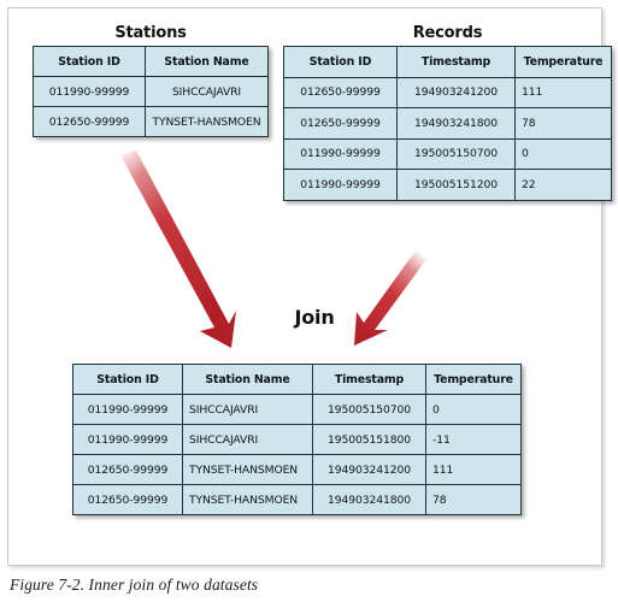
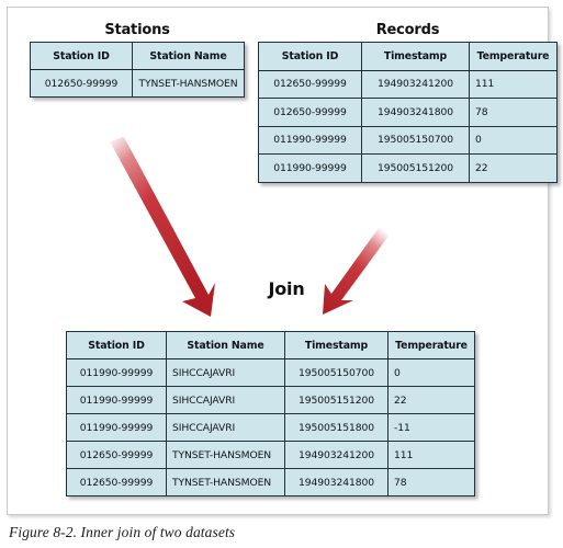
  Stations
  Station ID	Station Name
- 011990-99999	SIHCCAJAVRI
  012650-99999	TYNSET-HANSMOEN
  Records
  Station ID	Timestamp	Temperature
  012650-99999	194903241200	111
  012650-99999	194903241800	78
  011990-99999	195005150700	0
  011990-99999	195005151200	22
  Join
  Station ID	Station Name	Timestamp	Temperature
  011990-99999	SIHCCAJAVRI	195005150700	0
+ 011990-99999	SIHCCAJAVRI	195005151200	22
  011990-99999	SIHCCAJAVRI	195005151800	-11
  012650-99999	TYNSET-HANSMOEN	194903241200	111
  012650-99999	TYNSET-HANSMOEN	194903241800	78
- Figure 7-2. Inner join of two datasets
+ Figure 8-2. Inner join of two datasets
